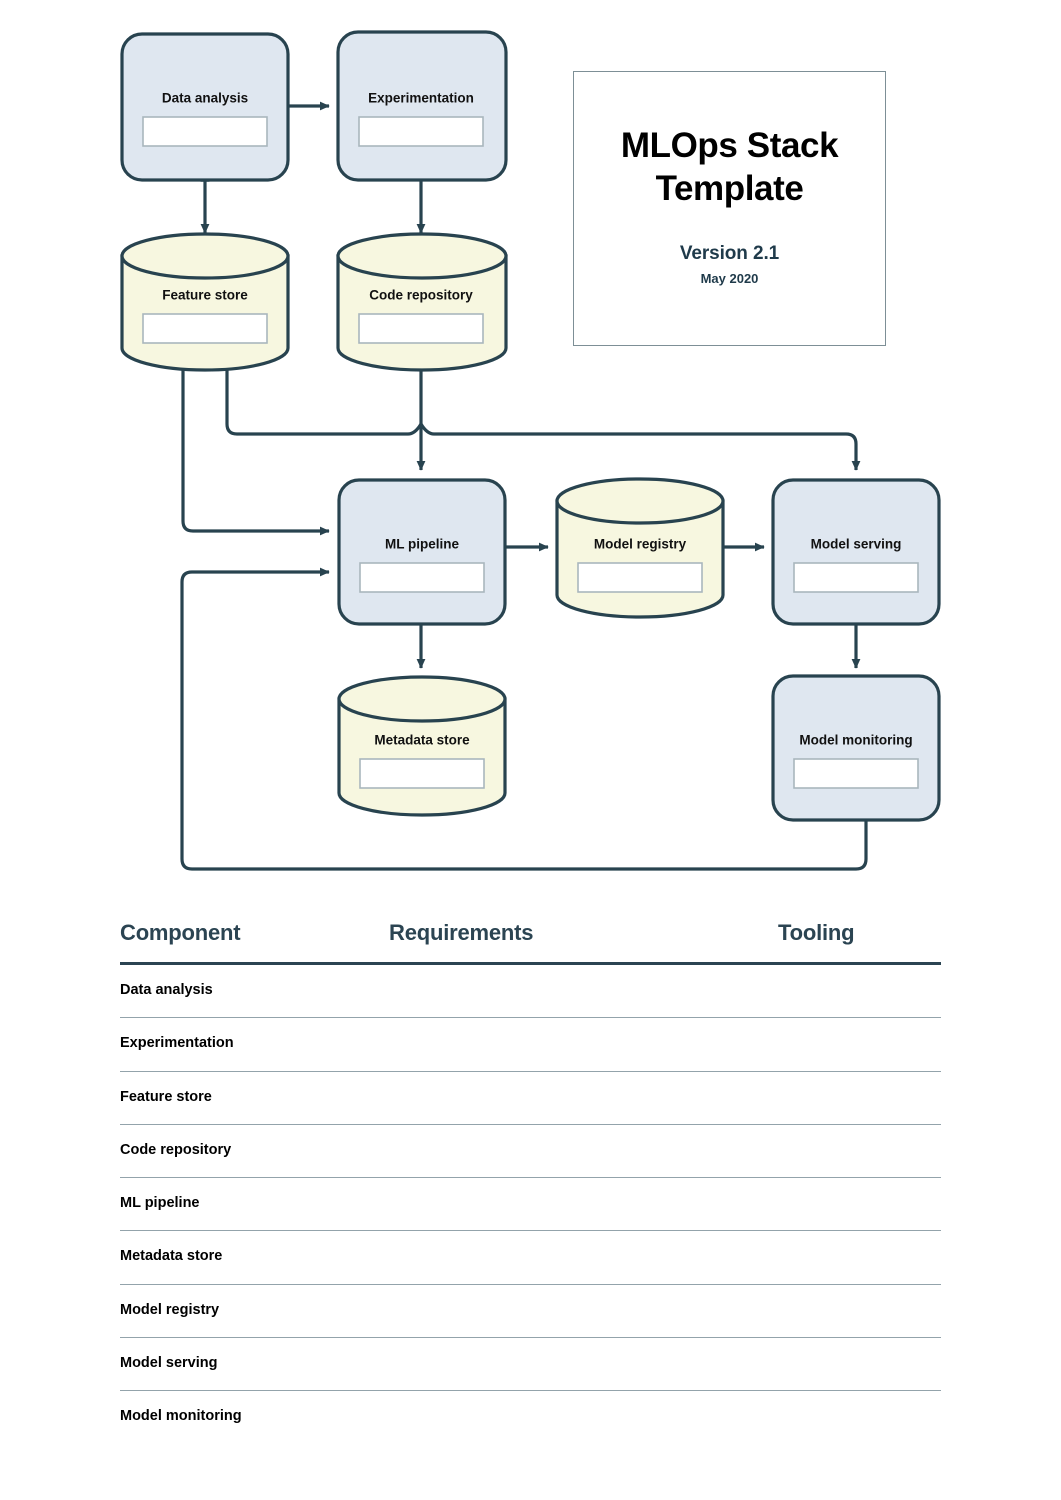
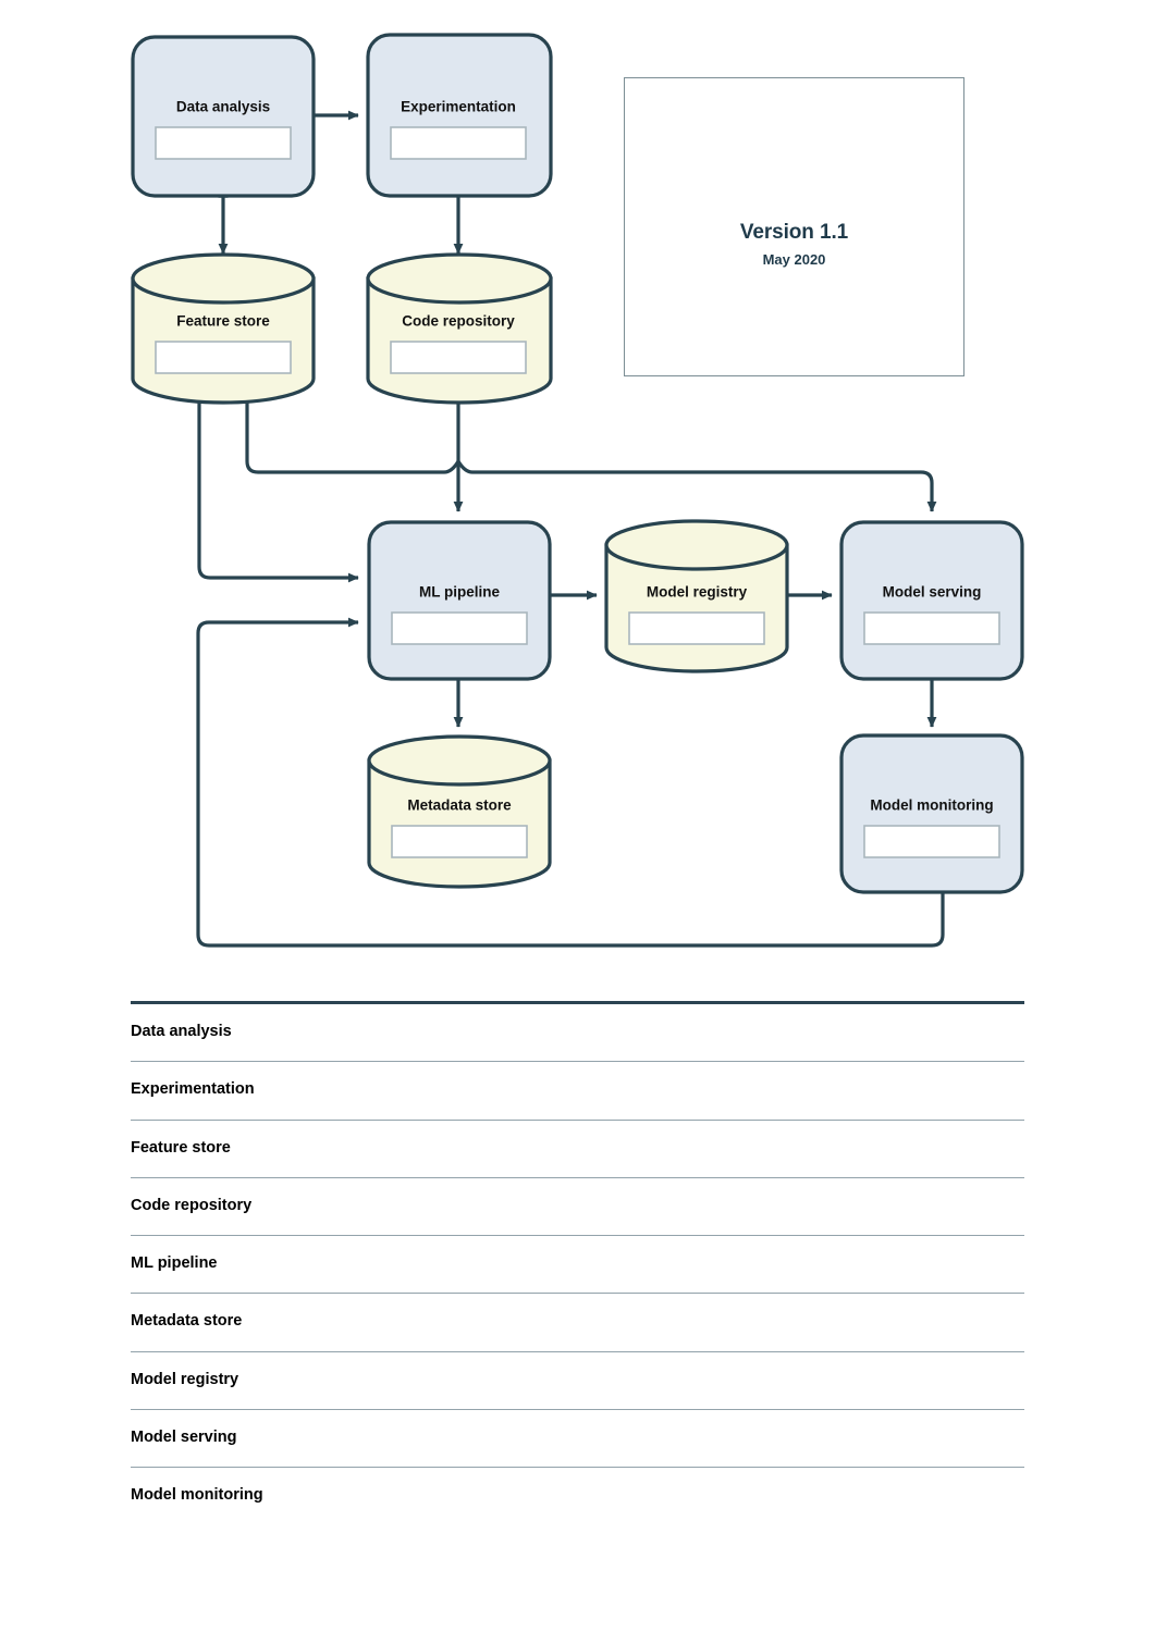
  Data analysis
  Experimentation
  Feature store
  Code repository
  ML pipeline
  Model registry
  Model serving
  Metadata store
  Model monitoring
- MLOps Stack
- Template
- Version 2.1
+ Version 1.1
  May 2020
- Component
- Requirements
- Tooling
  Data analysis
  Experimentation
  Feature store
  Code repository
  ML pipeline
  Metadata store
  Model registry
  Model serving
  Model monitoring
